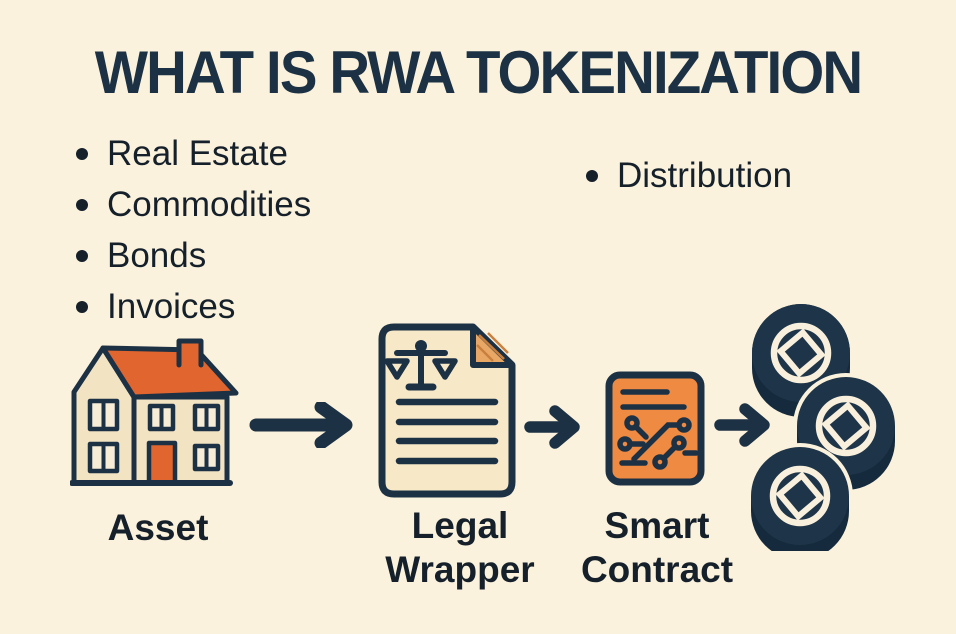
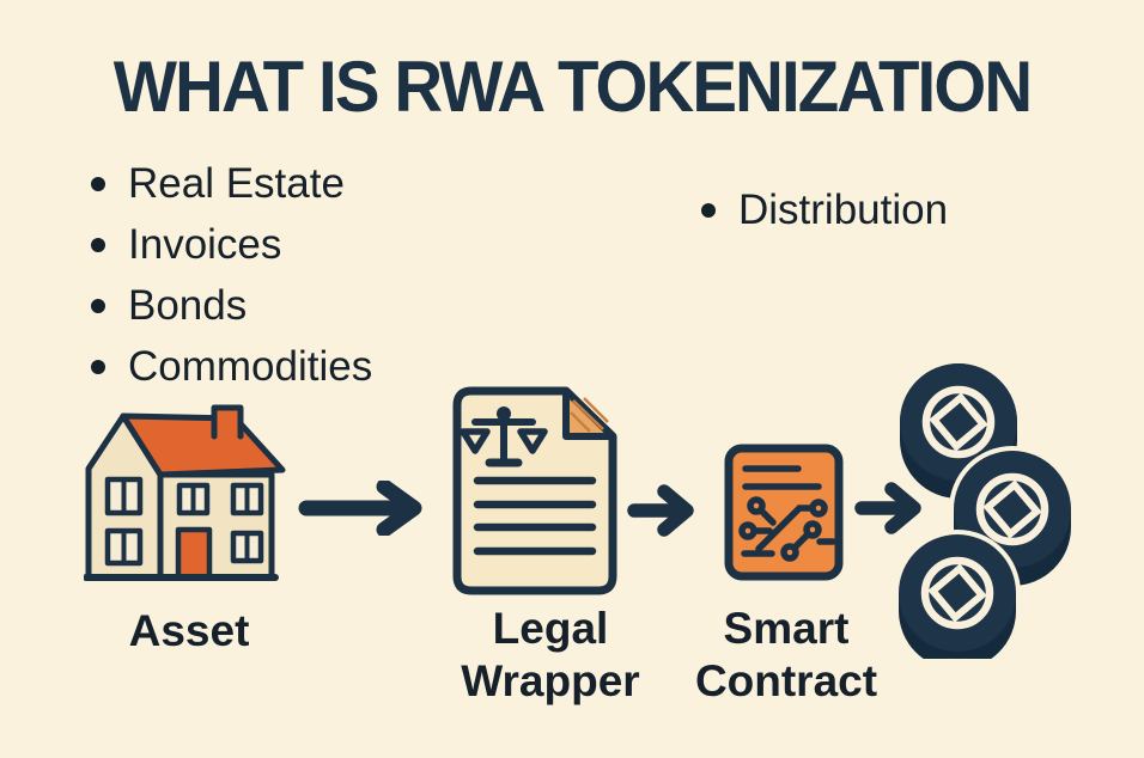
  WHAT IS RWA TOKENIZATION
  Real Estate
- Commodities
+ Invoices
  Bonds
- Invoices
+ Commodities
  Distribution
  Asset
  Legal Wrapper
  Smart Contract
